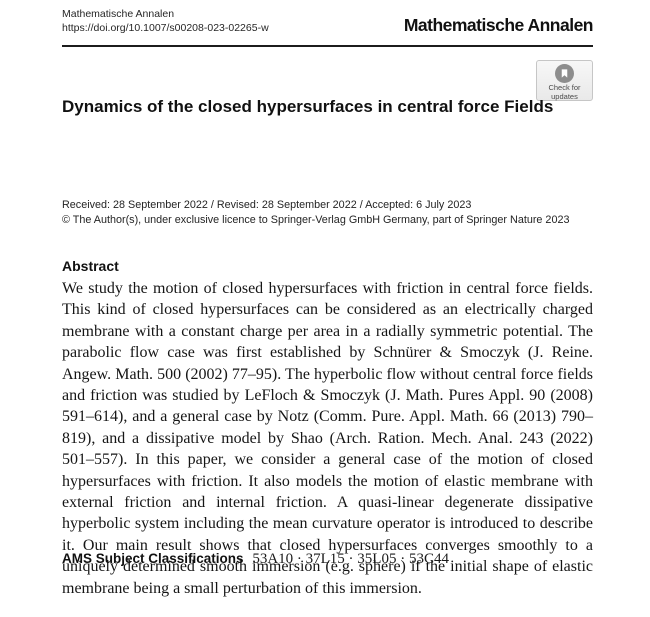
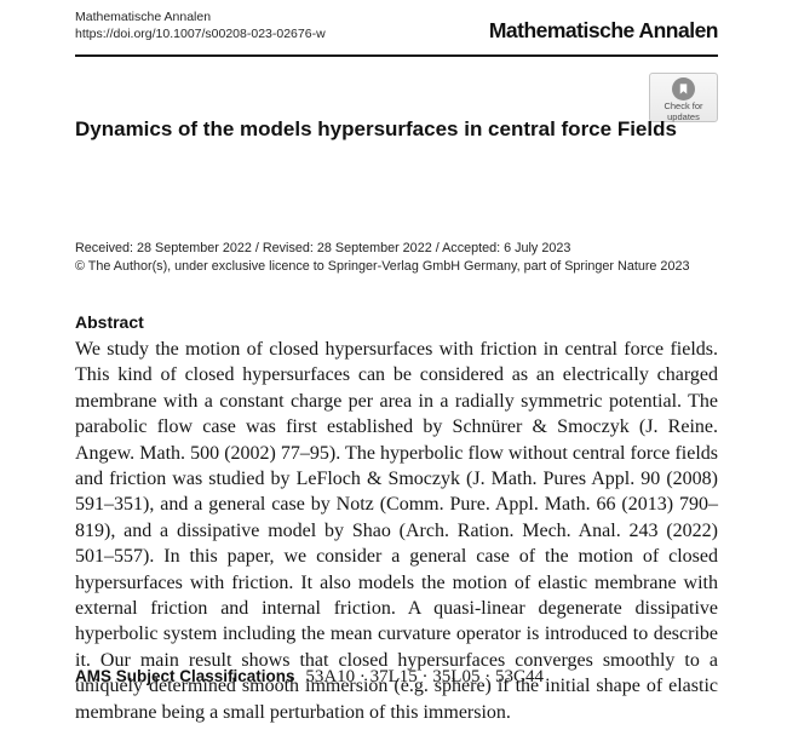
  Mathematische Annalen
- https://doi.org/10.1007/s00208-023-02265-w
+ https://doi.org/10.1007/s00208-023-02676-w
  Mathematische Annalen
  Check for
  updates
- Dynamics of the closed hypersurfaces in central force Fields
+ Dynamics of the models hypersurfaces in central force Fields
  Received: 28 September 2022 / Revised: 28 September 2022 / Accepted: 6 July 2023
  © The Author(s), under exclusive licence to Springer-Verlag GmbH Germany, part of Springer Nature 2023
  Abstract
- We study the motion of closed hypersurfaces with friction in central force fields. This kind of closed hypersurfaces can be considered as an electrically charged membrane with a constant charge per area in a radially symmetric potential. The parabolic flow case was first established by Schnürer & Smoczyk (J. Reine. Angew. Math. 500 (2002) 77–95). The hyperbolic flow without central force fields and friction was studied by LeFloch & Smoczyk (J. Math. Pures Appl. 90 (2008) 591–614), and a general case by Notz (Comm. Pure. Appl. Math. 66 (2013) 790–819), and a dissipative model by Shao (Arch. Ration. Mech. Anal. 243 (2022) 501–557). In this paper, we consider a general case of the motion of closed hypersurfaces with friction. It also models the motion of elastic membrane with external friction and internal friction. A quasi-linear degenerate dissipative hyperbolic system including the mean curvature operator is introduced to describe it. Our main result shows that closed hypersurfaces converges smoothly to a uniquely determined smooth immersion (e.g. sphere) if the initial shape of elastic membrane being a small perturbation of this immersion.
+ We study the motion of closed hypersurfaces with friction in central force fields. This kind of closed hypersurfaces can be considered as an electrically charged membrane with a constant charge per area in a radially symmetric potential. The parabolic flow case was first established by Schnürer & Smoczyk (J. Reine. Angew. Math. 500 (2002) 77–95). The hyperbolic flow without central force fields and friction was studied by LeFloch & Smoczyk (J. Math. Pures Appl. 90 (2008) 591–351), and a general case by Notz (Comm. Pure. Appl. Math. 66 (2013) 790–819), and a dissipative model by Shao (Arch. Ration. Mech. Anal. 243 (2022) 501–557). In this paper, we consider a general case of the motion of closed hypersurfaces with friction. It also models the motion of elastic membrane with external friction and internal friction. A quasi-linear degenerate dissipative hyperbolic system including the mean curvature operator is introduced to describe it. Our main result shows that closed hypersurfaces converges smoothly to a uniquely determined smooth immersion (e.g. sphere) if the initial shape of elastic membrane being a small perturbation of this immersion.
  AMS Subject Classifications 53A10 · 37L15 · 35L05 · 53C44
